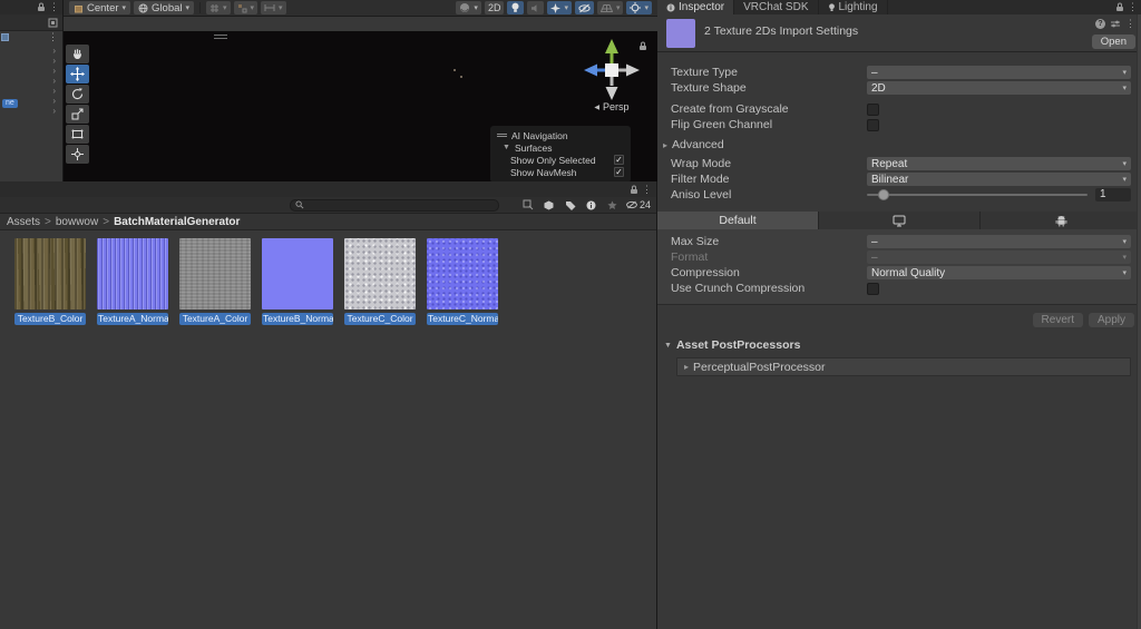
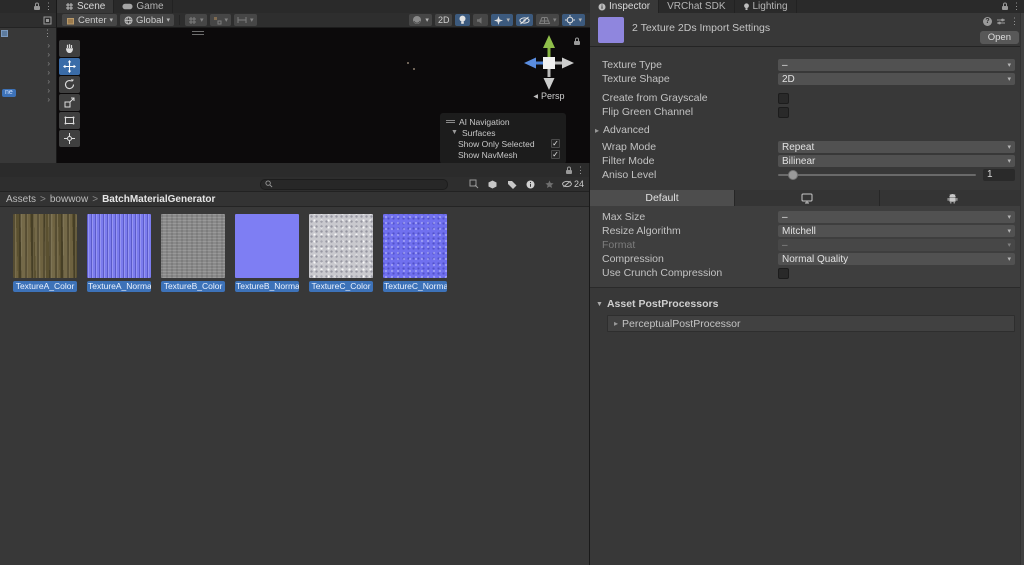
  ⋮
  ⋮
  ›
  ›
  ›
  ›
  ›
  ›
  ›
+ Scene
+ Game
  Center
  Global
  2D
  Persp
  AI Navigation
  Surfaces
  Show Only Selected
  ✓
  Show NavMesh
  ✓
  ⋮
  24
  Assets
  >
  bowwow
  >
  BatchMaterialGenerator
- TextureB_Color
+ TextureA_Color
  TextureA_Norma
- TextureA_Color
+ TextureB_Color
  TextureB_Norma
  TextureC_Color
  TextureC_Norma
  Inspector
  VRChat SDK
  Lighting
  ⋮
  2 Texture 2Ds Import Settings
  ⋮
  Open
  Texture Type
  –
  Texture Shape
  2D
  Create from Grayscale
  Flip Green Channel
  ▸
  Advanced
  Wrap Mode
  Repeat
  Filter Mode
  Bilinear
  Aniso Level
  1
  Default
  Max Size
  –
+ Resize Algorithm
+ Mitchell
  Format
  –
  Compression
  Normal Quality
  Use Crunch Compression
- Revert
- Apply
  Asset PostProcessors
  ▸
  PerceptualPostProcessor
